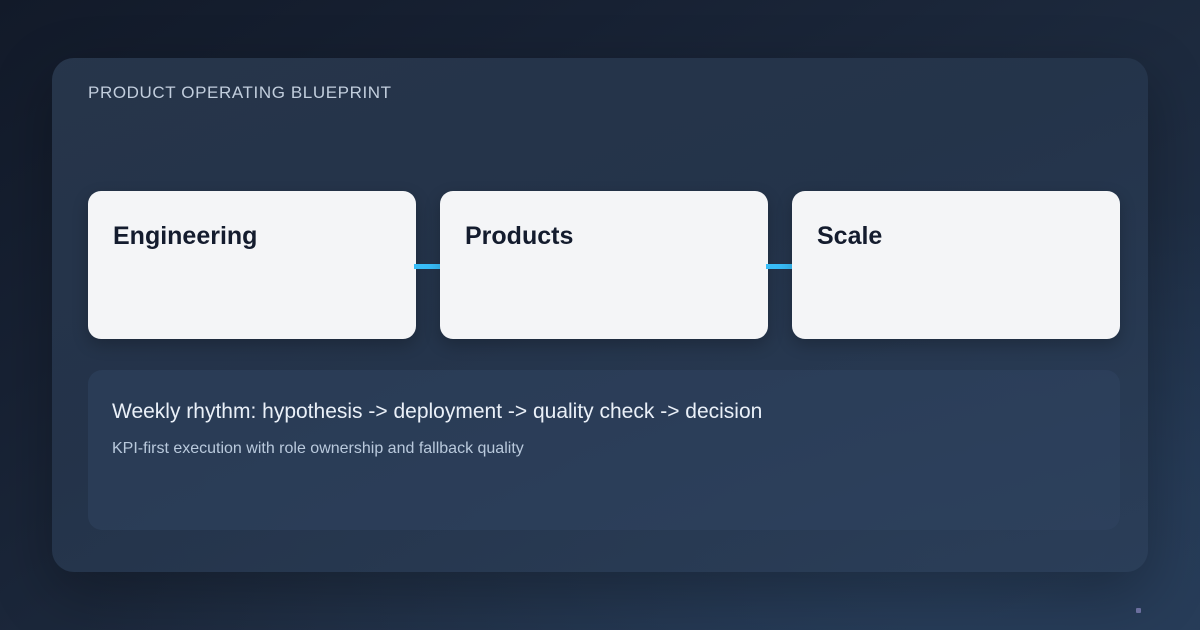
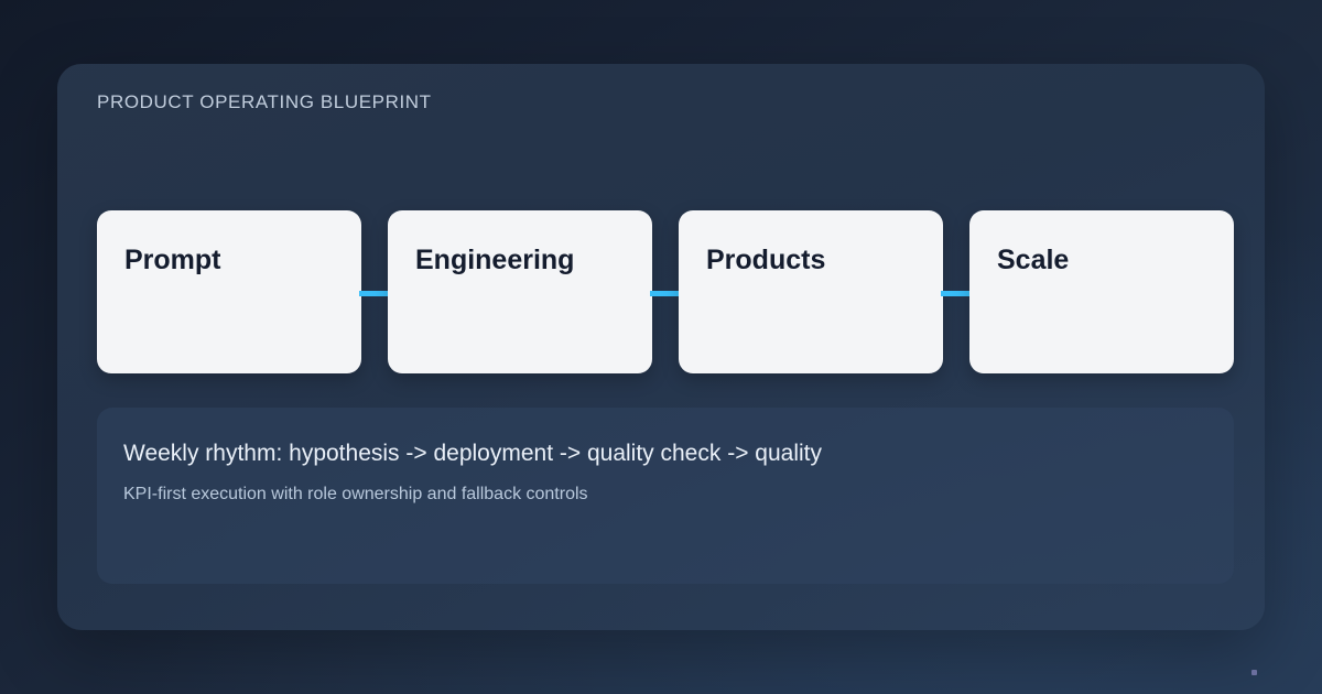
  PRODUCT OPERATING BLUEPRINT
+ Prompt
  Engineering
  Products
  Scale
- Weekly rhythm: hypothesis -> deployment -> quality check -> decision
+ Weekly rhythm: hypothesis -> deployment -> quality check -> quality
- KPI-first execution with role ownership and fallback quality
+ KPI-first execution with role ownership and fallback controls
